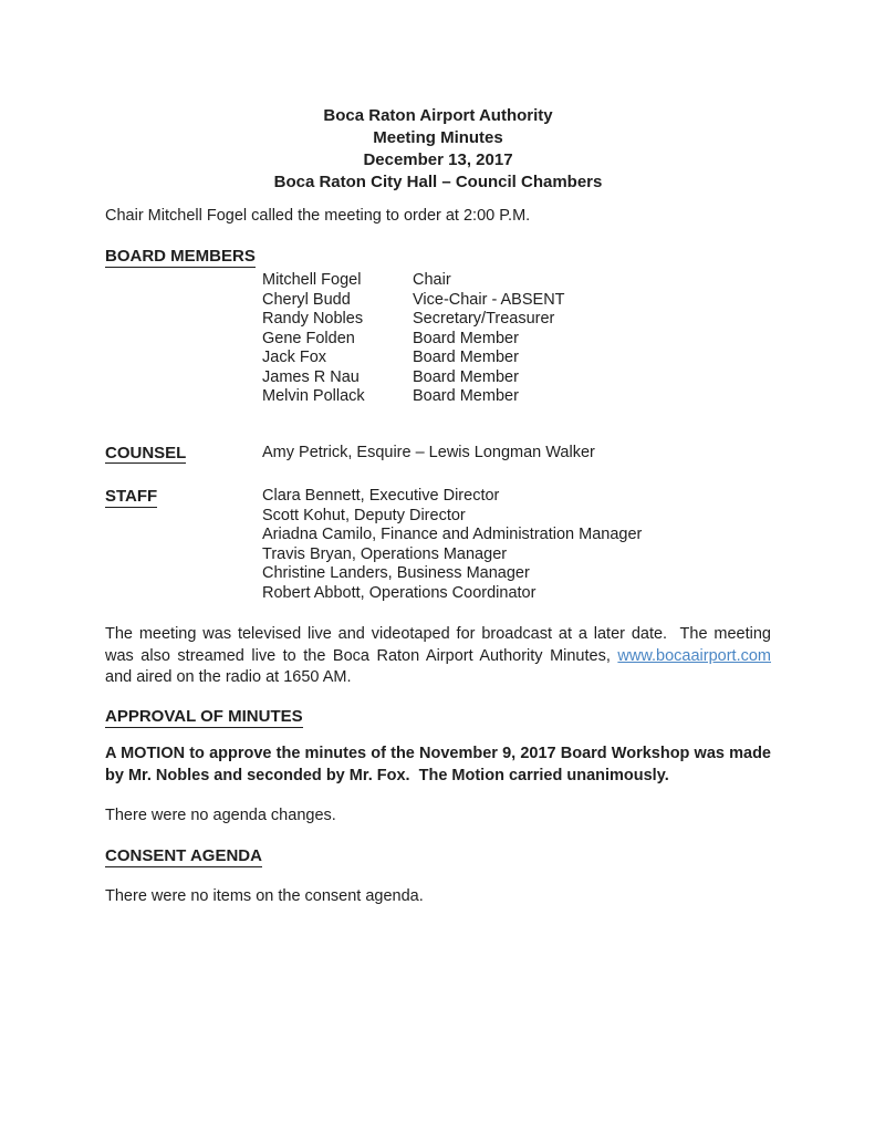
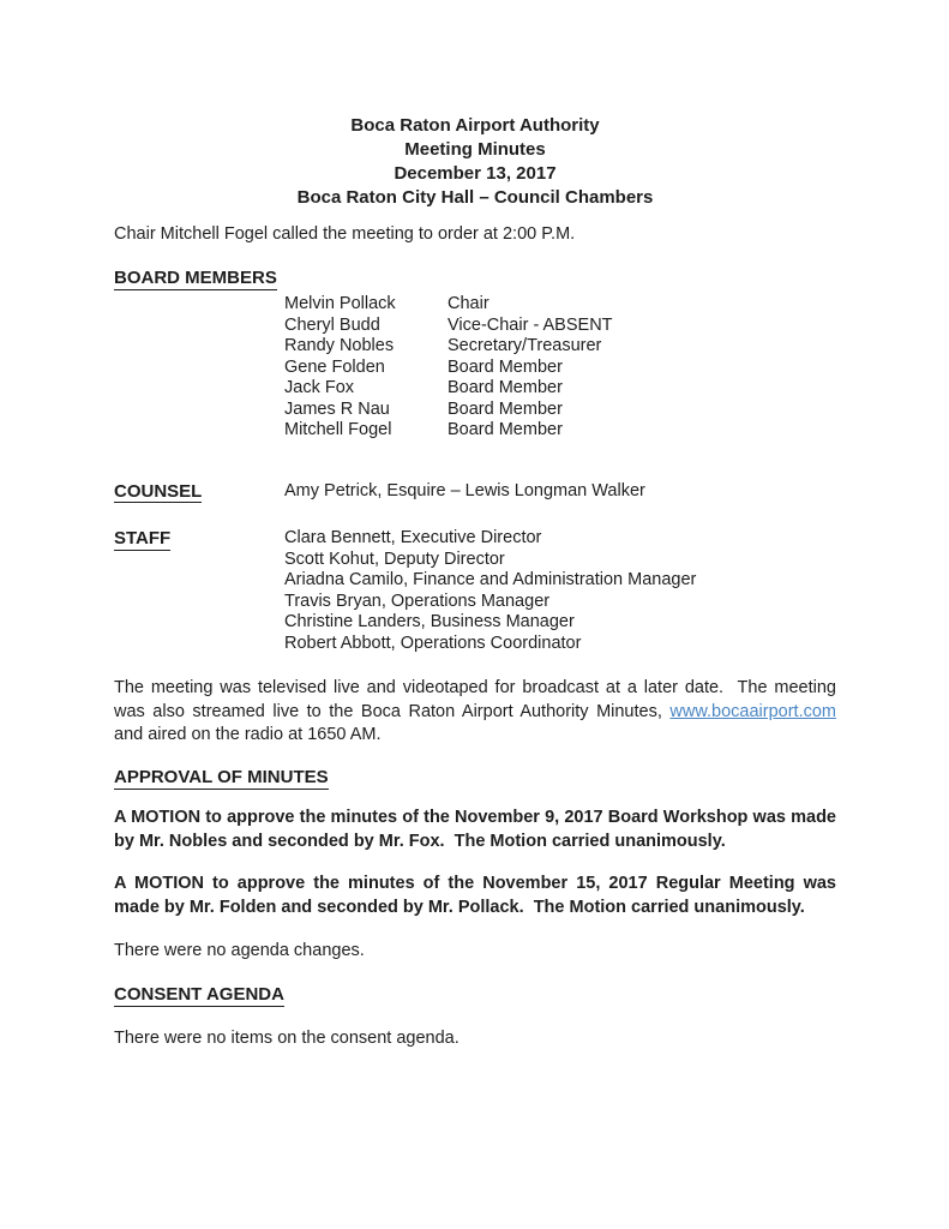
  Boca Raton Airport Authority
  Meeting Minutes
  December 13, 2017
  Boca Raton City Hall – Council Chambers
  Chair Mitchell Fogel called the meeting to order at 2:00 P.M.
  BOARD MEMBERS
- Mitchell Fogel
+ Melvin Pollack
  Chair
  Cheryl Budd
  Vice-Chair - ABSENT
  Randy Nobles
  Secretary/Treasurer
  Gene Folden
  Board Member
  Jack Fox
  Board Member
  James R Nau
  Board Member
- Melvin Pollack
+ Mitchell Fogel
  Board Member
  COUNSEL
  Amy Petrick, Esquire – Lewis Longman Walker
  STAFF
  Clara Bennett, Executive Director
  Scott Kohut, Deputy Director
  Ariadna Camilo, Finance and Administration Manager
  Travis Bryan, Operations Manager
  Christine Landers, Business Manager
  Robert Abbott, Operations Coordinator
  The meeting was televised live and videotaped for broadcast at a later date. The meeting was also streamed live to the Boca Raton Airport Authority Minutes, www.bocaairport.com and aired on the radio at 1650 AM.
  APPROVAL OF MINUTES
  A MOTION to approve the minutes of the November 9, 2017 Board Workshop was made by Mr. Nobles and seconded by Mr. Fox. The Motion carried unanimously.
+ A MOTION to approve the minutes of the November 15, 2017 Regular Meeting was made by Mr. Folden and seconded by Mr. Pollack. The Motion carried unanimously.
  There were no agenda changes.
  CONSENT AGENDA
  There were no items on the consent agenda.
